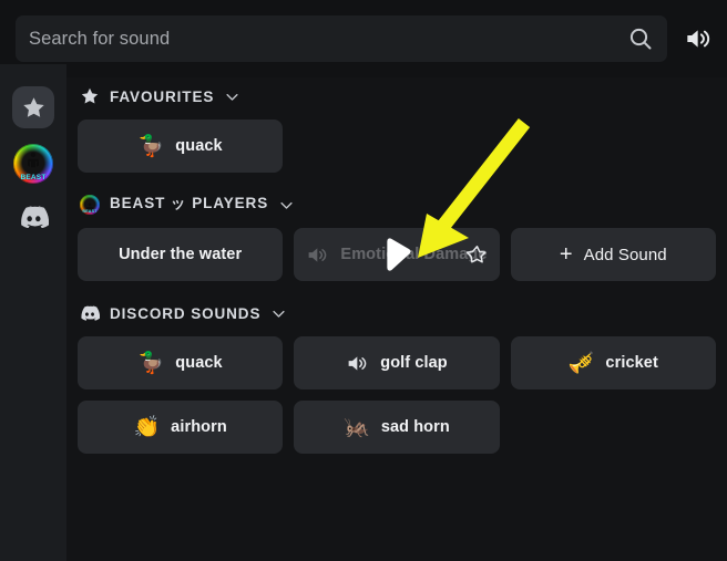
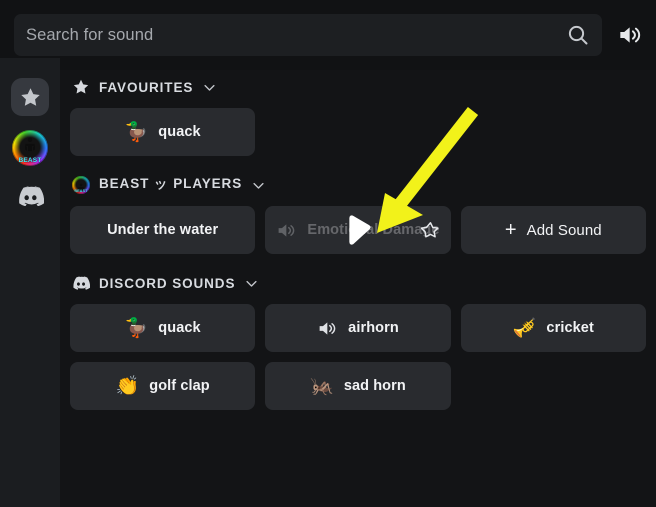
  Search for sound
  FAVOURITES
  🦆
  quack
  BEAST ッ PLAYERS
  Under the water
  Emotial Damag
  +
  Add Sound
  DISCORD SOUNDS
  🦆
  quack
- golf clap
+ airhorn
  🎺
  cricket
  👏
- airhorn
+ golf clap
  🦗
  sad horn
